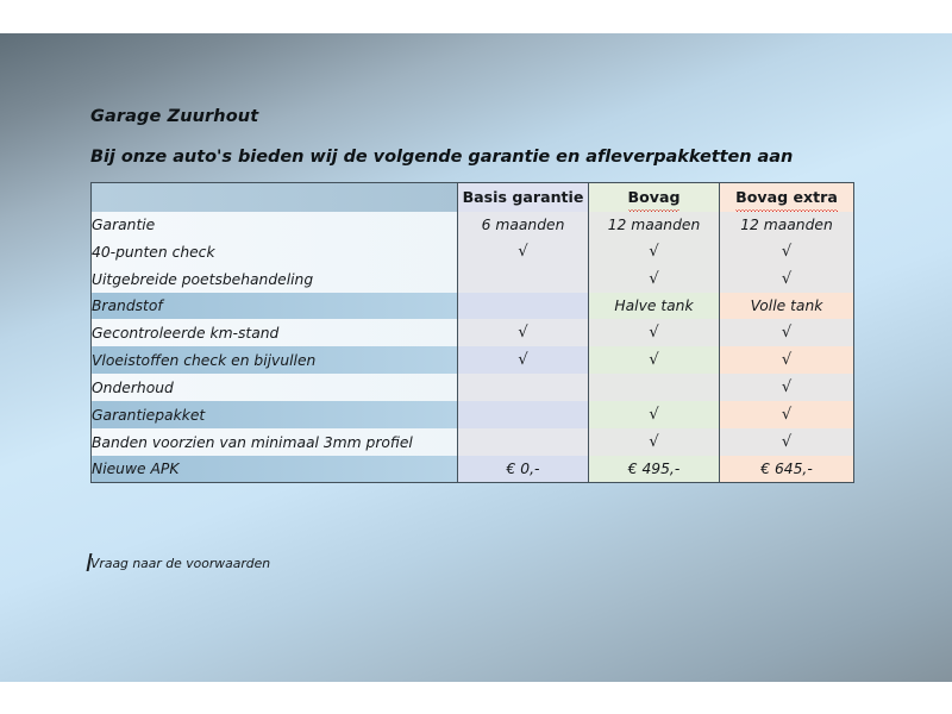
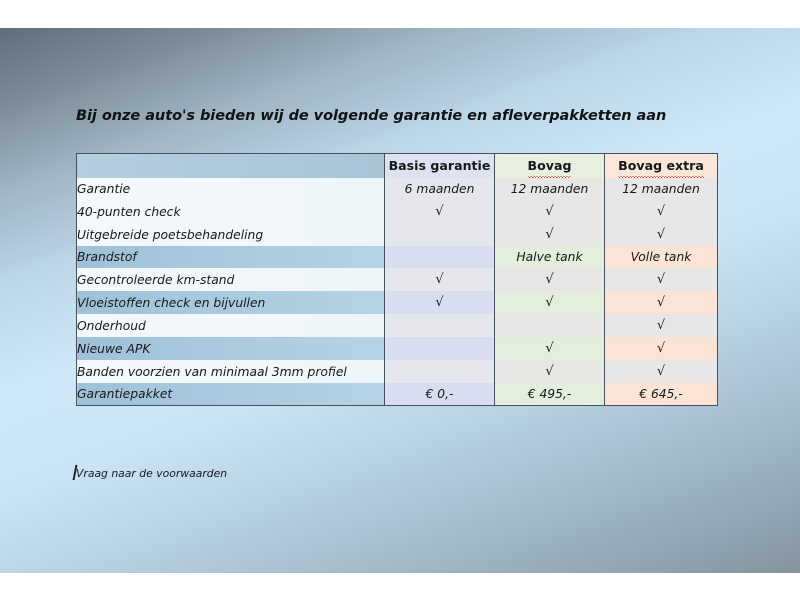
- Garage Zuurhout
  Bij onze auto's bieden wij de volgende garantie en afleverpakketten aan
  	Basis garantie	Bovag	Bovag extra
  Garantie	6 maanden	12 maanden	12 maanden
  40-punten check	√	√	√
  Uitgebreide poetsbehandeling		√	√
  Brandstof		Halve tank	Volle tank
  Gecontroleerde km-stand	√	√	√
  Vloeistoffen check en bijvullen	√	√	√
  Onderhoud			√
- Garantiepakket		√	√
+ Nieuwe APK		√	√
  Banden voorzien van minimaal 3mm profiel		√	√
- Nieuwe APK	€ 0,-	€ 495,-	€ 645,-
+ Garantiepakket	€ 0,-	€ 495,-	€ 645,-
  Vraag naar de voorwaarden
